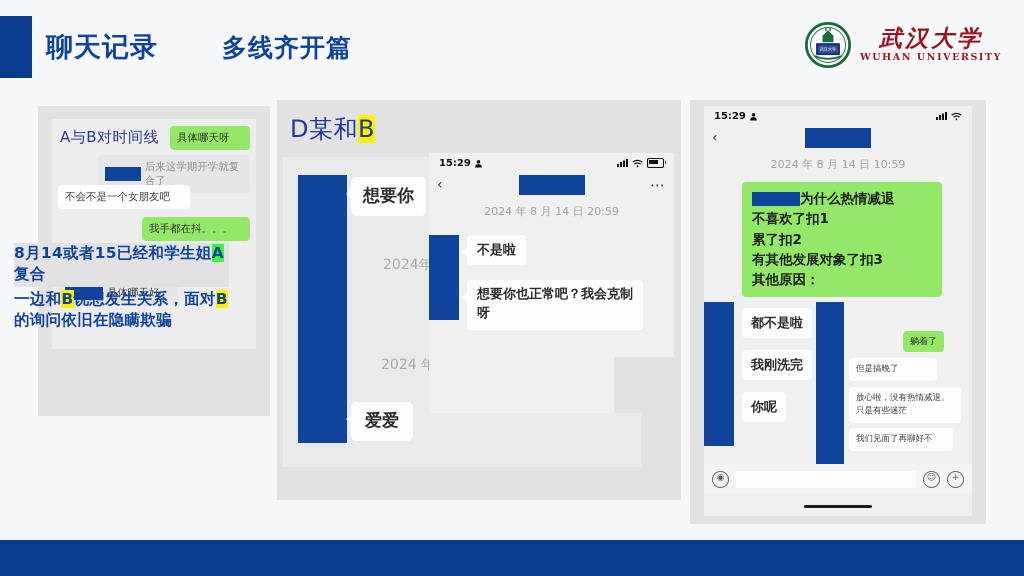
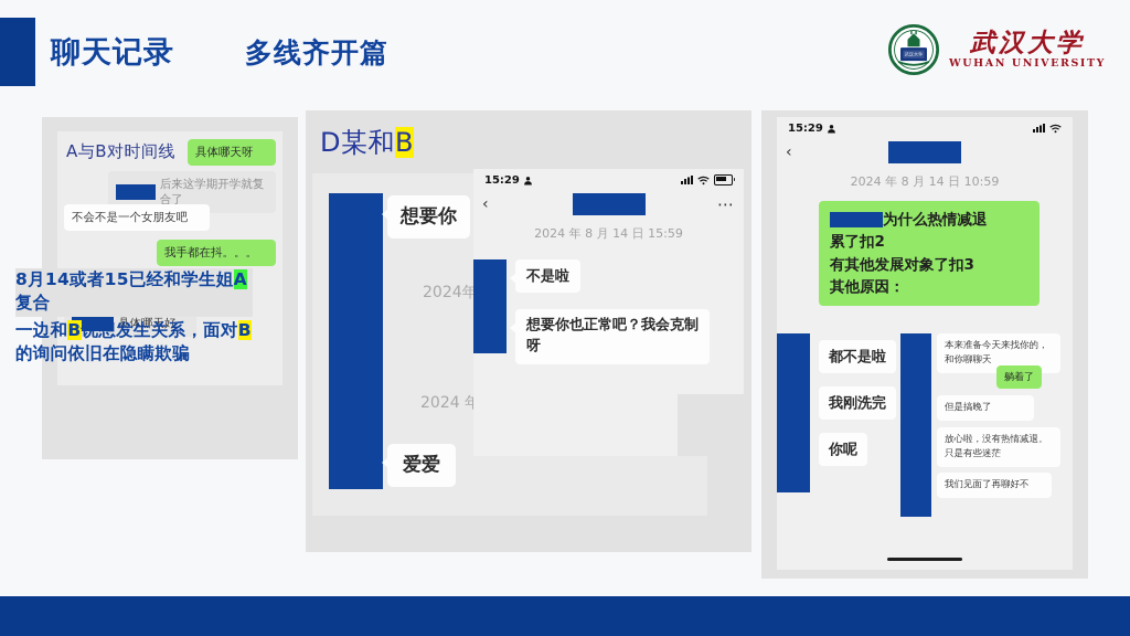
  聊天记录
  多线齐开篇
  武汉大学
  WUHAN UNIVERSITY
  A与B对时间线
  具体哪天呀
  后来这学期开学就复合了
  不会不是一个女朋友吧
  我手都在抖。。。
  具体哪天好
  8月14或者15已经和学生姐A复合
  一边和B说想发生关系，面对B的询问依旧在隐瞒欺骗
  D某和B
  想要你
  2024年
  爱爱
  15:29
  ‹
  ⋯
- 2024 年 8 月 14 日 20:59
+ 2024 年 8 月 14 日 15:59
  不是啦
  想要你也正常吧？我会克制呀
  15:29
  ‹
  2024 年 8 月 14 日 10:59
  为什么热情减退
- 不喜欢了扣1
  累了扣2
  有其他发展对象了扣3
  其他原因：
  都不是啦
  我刚洗完
  你呢
+ 本来准备今天来找你的，和你聊聊天
  躺着了
  但是搞晚了
  放心啦，没有热情减退。只是有些迷茫
  我们见面了再聊好不
- ◉
- ☺
- +
